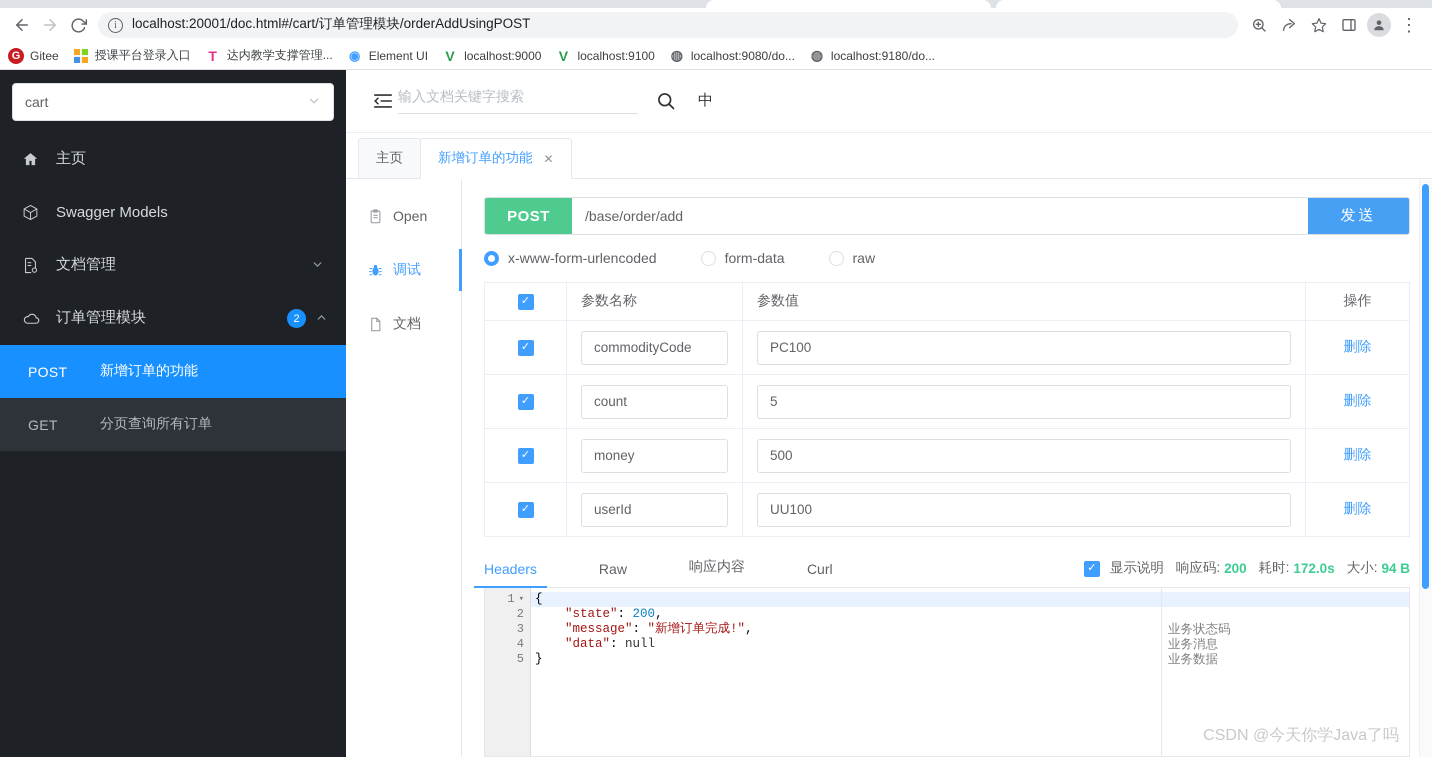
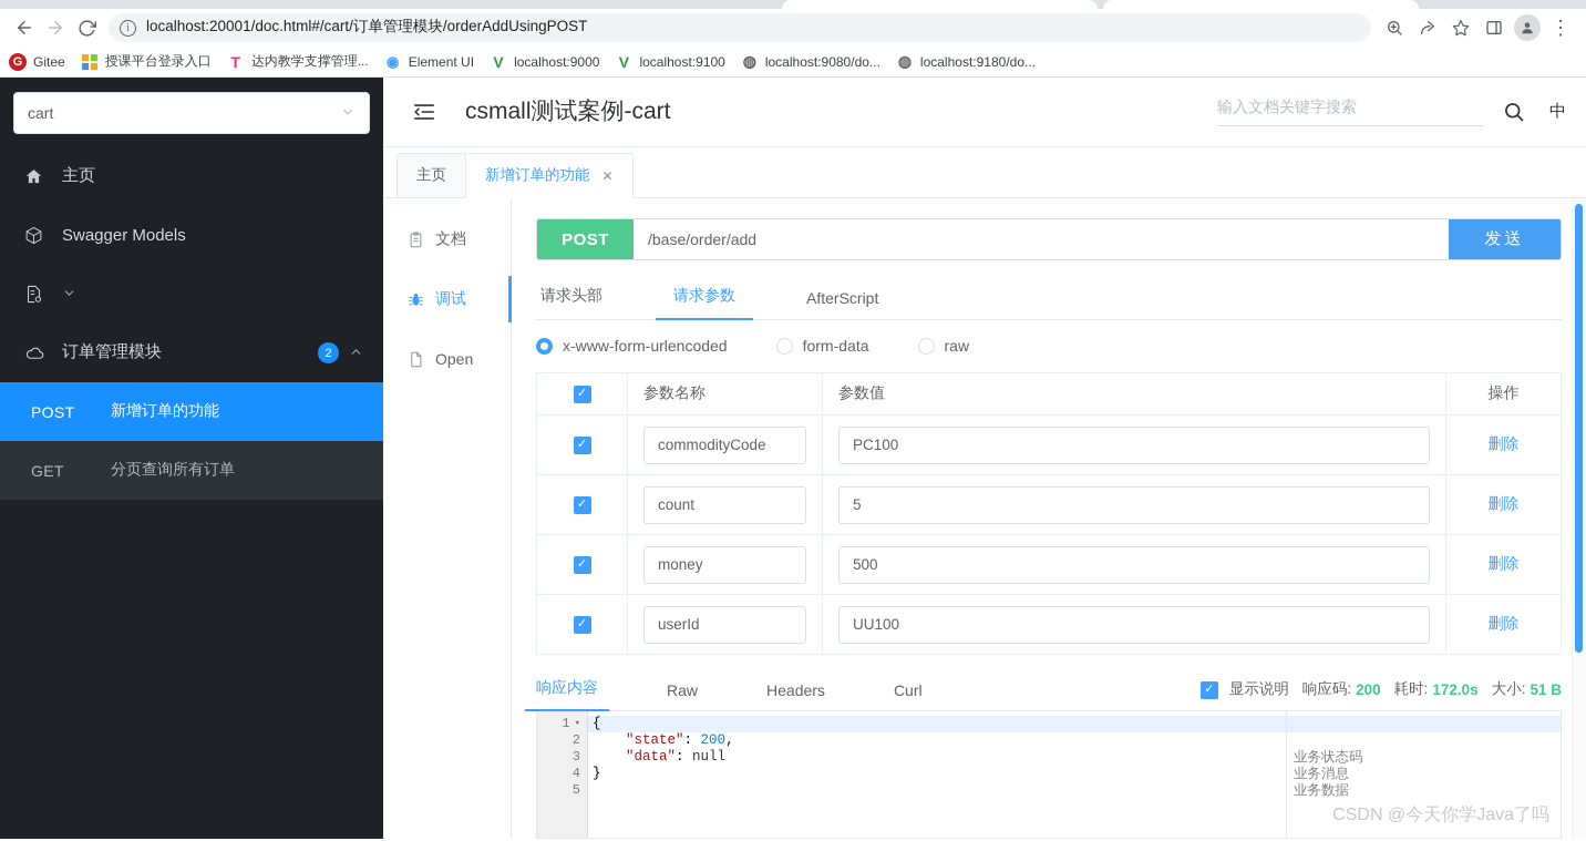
  i
  localhost:20001/doc.html#/cart/订单管理模块/orderAddUsingPOST
  ⋮
  G
  Gitee
  授课平台登录入口
  T
  达内教学支撑管理...
  ◉
  Element UI
  V
  localhost:9000
  V
  localhost:9100
  ◍
  localhost:9080/do...
  ◍
  localhost:9180/do...
  cart
  主页
  Swagger Models
- 文档管理
  订单管理模块
  2
  POST
  新增订单的功能
  GET
  分页查询所有订单
+ csmall测试案例-cart
  输入文档关键字搜索
  中
  主页
  新增订单的功能
  ✕
- Open
+ 文档
  调试
- 文档
+ Open
  POST
  /base/order/add
  发送
+ 请求头部
+ 请求参数
+ AfterScript
  x-www-form-urlencoded
  form-data
  raw
  ✓
  参数名称
  参数值
  操作
  ✓
  commodityCode
  PC100
  删除
  ✓
  count
  5
  删除
  ✓
  money
  500
  删除
  ✓
  userId
  UU100
  删除
- Headers
+ 响应内容
  Raw
- 响应内容
+ Headers
  Curl
  ✓
  显示说明
  响应码:
  200
  耗时:
  172.0s
  大小:
- 94 B
+ 51 B
  1
  ▾
  2
  3
  4
  5
  {
  "state": 200,
- "message": "新增订单完成!",
  "data": null
  }
  业务状态码
  业务消息
  业务数据
  CSDN @今天你学Java了吗
